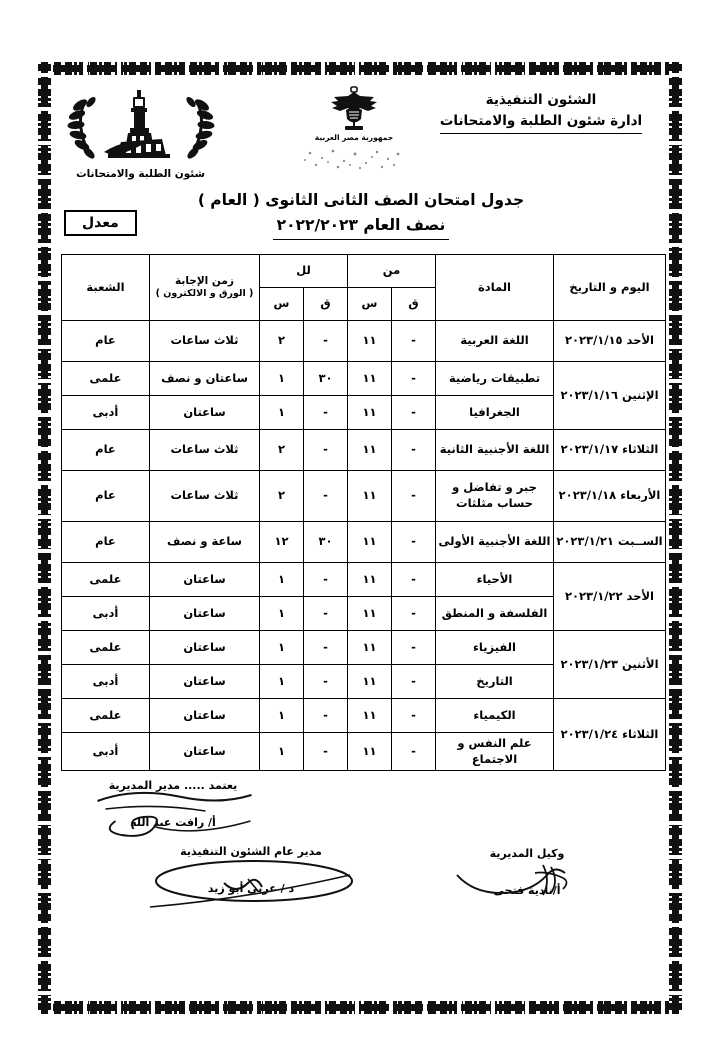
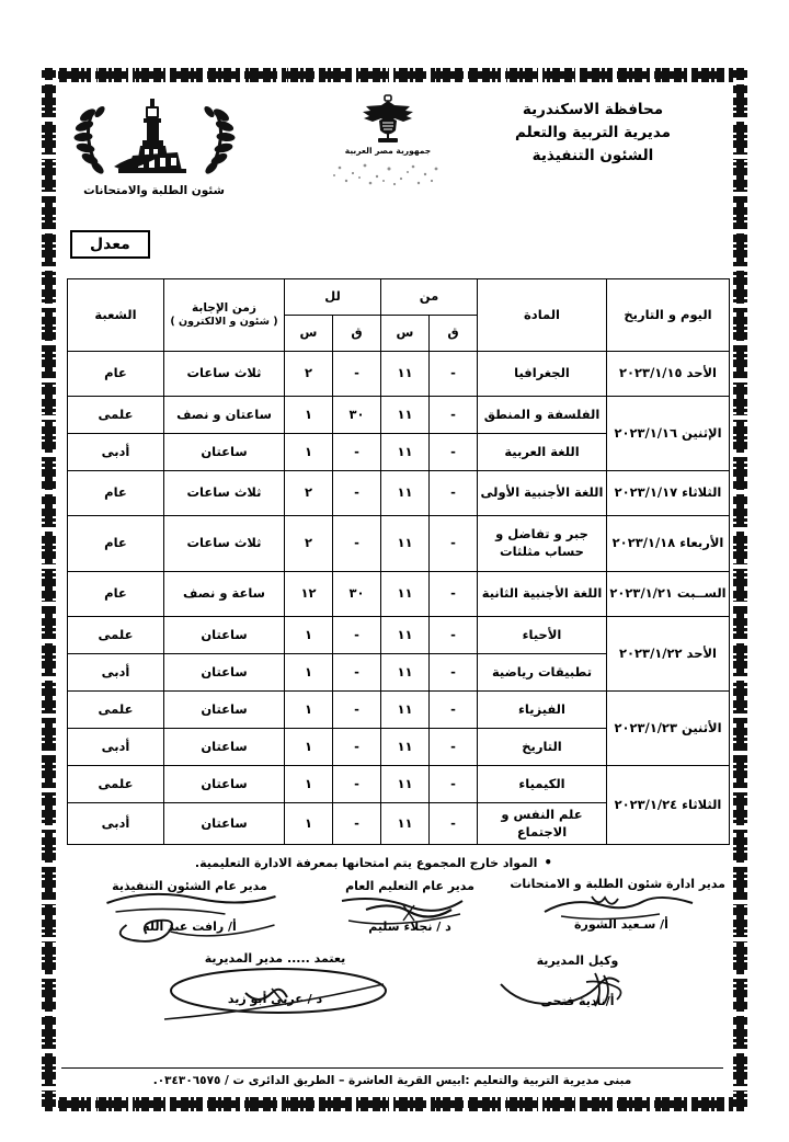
+ محافظة الاسكندرية
+ مديرية التربية والتعلم
  الشئون التنفيذية
- ادارة شئون الطلبة والامتحانات
  جمهورية مصر العربية
  شئون الطلبة والامتحانات
- جدول امتحان الصف الثانى الثانوى ( العام )
- نصف العام ٢٠٢٢/٢٠٢٣
  معدل
- اليوم و التاريخ	المادة	من	لل	زمن الإجابة ( الورق و الالكترون )	الشعبة
+ اليوم و التاريخ	المادة	من	لل	زمن الإجابة ( شئون و الالكترون )	الشعبة
  ق	س	ق	س
- الأحد ٢٠٢٣/١/١٥	اللغة العربية	-	١١	-	٢	ثلاث ساعات	عام
+ الأحد ٢٠٢٣/١/١٥	الجغرافيا	-	١١	-	٢	ثلاث ساعات	عام
- الإثنين ٢٠٢٣/١/١٦	تطبيقات رياضية	-	١١	٣٠	١	ساعتان و نصف	علمى
+ الإثنين ٢٠٢٣/١/١٦	الفلسفة و المنطق	-	١١	٣٠	١	ساعتان و نصف	علمى
- الجغرافيا	-	١١	-	١	ساعتان	أدبى
+ اللغة العربية	-	١١	-	١	ساعتان	أدبى
- الثلاثاء ٢٠٢٣/١/١٧	اللغة الأجنبية الثانية	-	١١	-	٢	ثلاث ساعات	عام
+ الثلاثاء ٢٠٢٣/١/١٧	اللغة الأجنبية الأولى	-	١١	-	٢	ثلاث ساعات	عام
  الأربعاء ٢٠٢٣/١/١٨	جبر و تفاضل وحساب مثلثات	-	١١	-	٢	ثلاث ساعات	عام
- الســبت ٢٠٢٣/١/٢١	اللغة الأجنبية الأولى	-	١١	٣٠	١٢	ساعة و نصف	عام
+ الســبت ٢٠٢٣/١/٢١	اللغة الأجنبية الثانية	-	١١	٣٠	١٢	ساعة و نصف	عام
  الأحد ٢٠٢٣/١/٢٢	الأحياء	-	١١	-	١	ساعتان	علمى
- الفلسفة و المنطق	-	١١	-	١	ساعتان	أدبى
+ تطبيقات رياضية	-	١١	-	١	ساعتان	أدبى
  الأثنين ٢٠٢٣/١/٢٣	الفيزياء	-	١١	-	١	ساعتان	علمى
  التاريخ	-	١١	-	١	ساعتان	أدبى
  الثلاثاء ٢٠٢٣/١/٢٤	الكيمياء	-	١١	-	١	ساعتان	علمى
  علم النفس و الاجتماع	-	١١	-	١	ساعتان	أدبى
+ •المواد خارج المجموع يتم امتحانها بمعرفة الادارة التعليمية.
+ مدير ادارة شئون الطلبة و الامتحانات
+ أ/ سـعيد الشورة
+ مدير عام التعليم العام
+ د / نجلاء سليم
- يعتمد ..... مدير المديرية
+ مدير عام الشئون التنفيذية
  أ/ رافت عب الله
  وكيل المديرية
  أ/ناديةتحى
- مدير عام الشئون التنفيذية
+ يعتمد ..... مدير المديرية
+ مبنى مديرية التربية والتعليم :ابيس القرية العاشرة – الطريق الدائرى ت / ٠٣٤٣٠٦٥٧٥.
